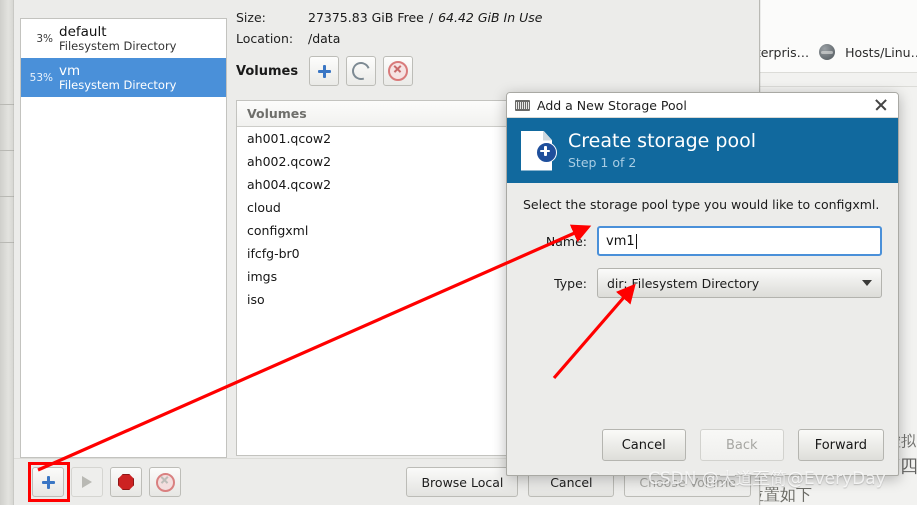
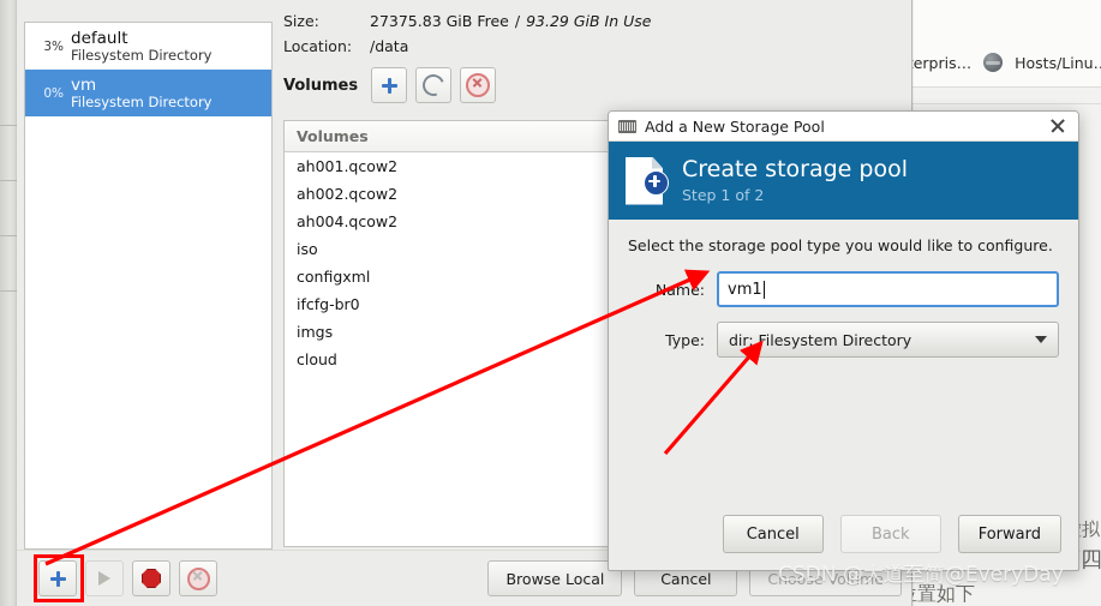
  erpris…
  Hosts/Linu
  置如下
  3%
  default
  Filesystem Directory
- 53%
+ 0%
  vm
  Filesystem Directory
  Size:
  27375.83 GiB Free
  /
- 64.42 GiB In Use
+ 93.29 GiB In Use
  Location:
  /data
  Volumes
  Volumes
  ah001.qcow2
  ah002.qcow2
  ah004.qcow2
- cloud
+ iso
  configxml
  ifcfg-br0
  imgs
- iso
+ cloud
  Browse Local
  Cancel
  Choose Volume
  Add a New Storage Pool
  Create storage pool
  Step 1 of 2
- Select the storage pool type you would like to configxml.
+ Select the storage pool type you would like to configure.
  Nme:
  vm1
  Type:
  dir: Filesystem Directory
  Cancel
  Back
  Forward
  CSDN @大道至简@EveryDay
